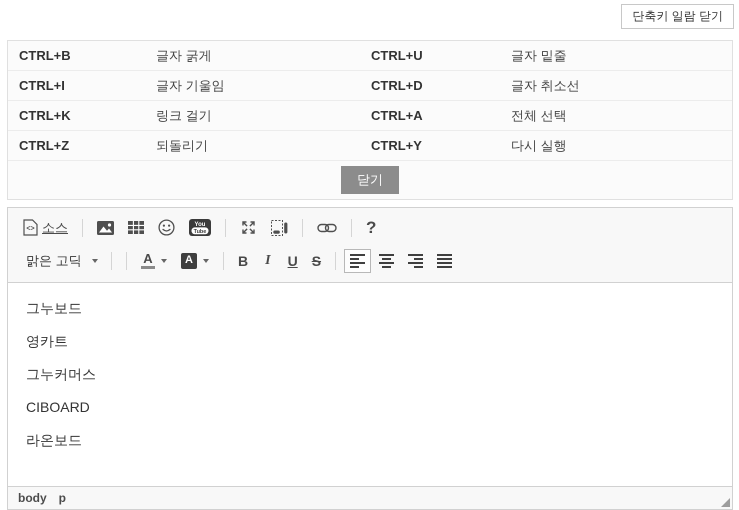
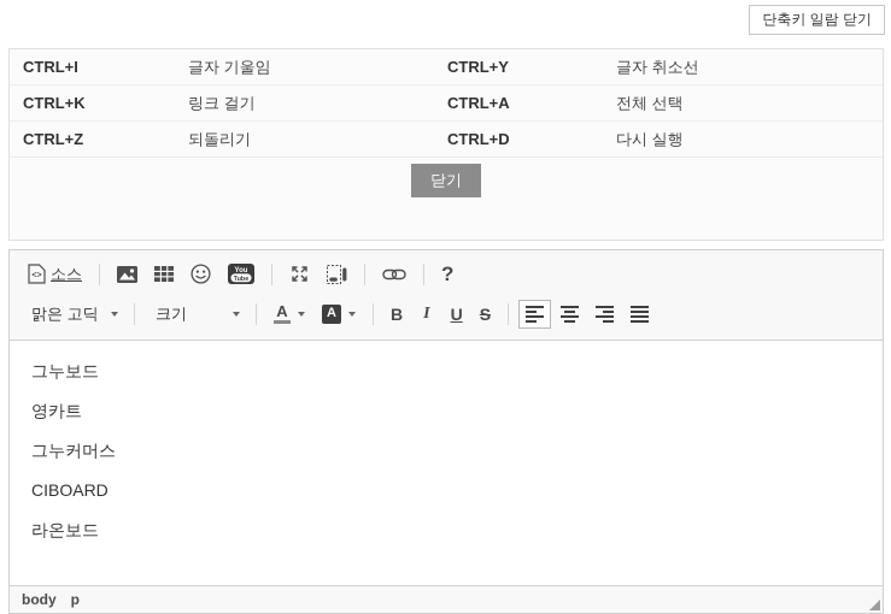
  단축키 일람 닫기
- CTRL+B
- 글자 굵게
- CTRL+U
- 글자 밑줄
  CTRL+I
  글자 기울임
- CTRL+D
+ CTRL+Y
  글자 취소선
  CTRL+K
  링크 걸기
  CTRL+A
  전체 선택
  CTRL+Z
  되돌리기
- CTRL+Y
+ CTRL+D
  다시 실행
  닫기
  소스
  ?
  맑은 고딕
+ 크기
  A
  A
  B
  I
  U
  S
  그누보드
  영카트
  그누커머스
  CIBOARD
  라온보드
  body
  p
